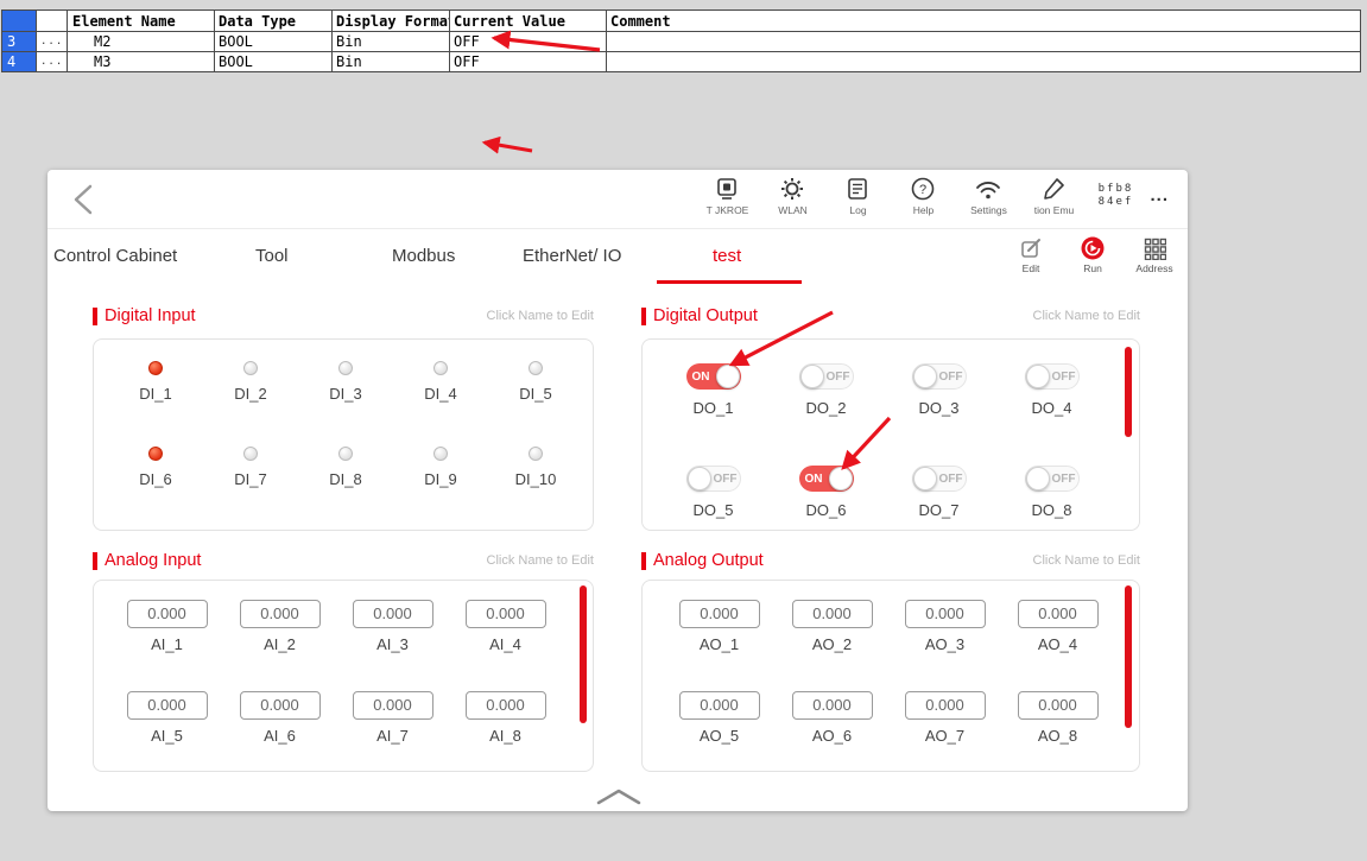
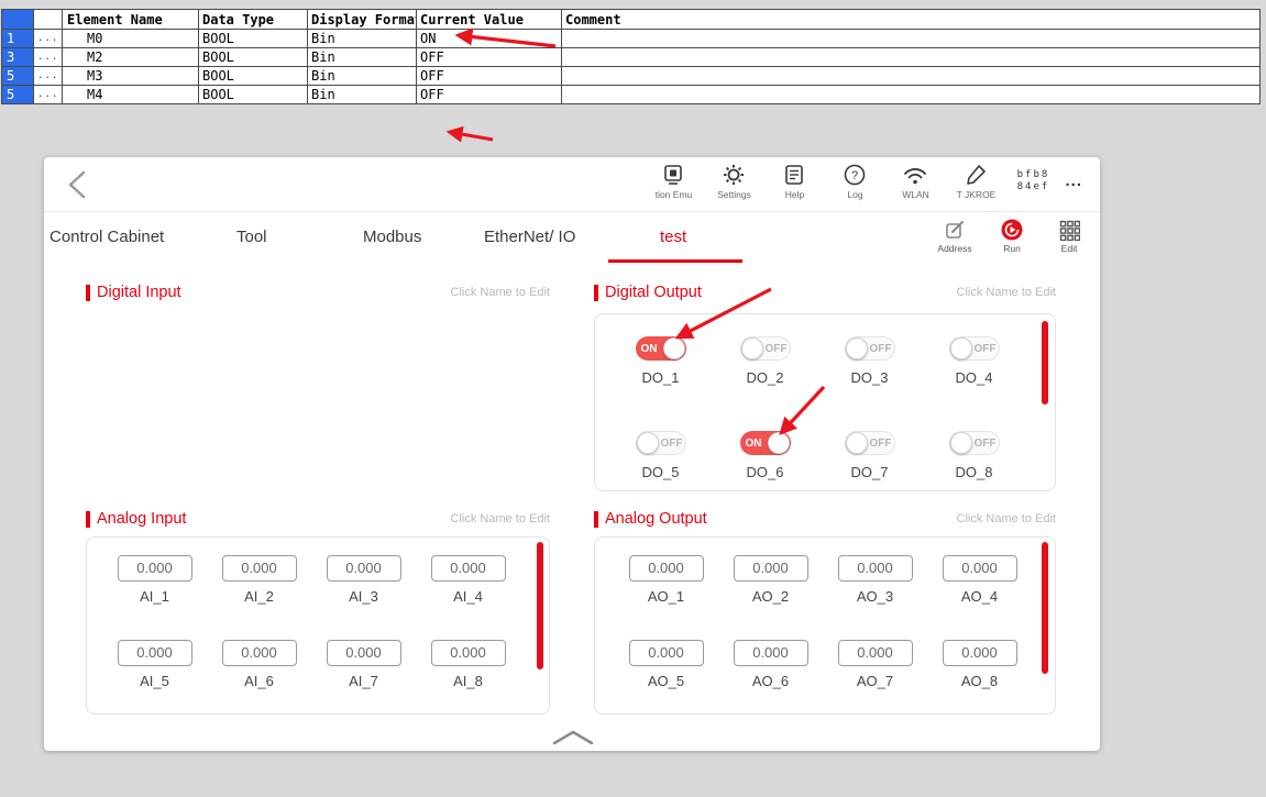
  		Element Name	Data Type	Display Forma	Current Value	Comment
+ 1	...	M0	BOOL	Bin	ON
  3	...	M2	BOOL	Bin	OFF
- 4	...	M3	BOOL	Bin	OFF
+ 5	...	M3	BOOL	Bin	OFF
+ 5	...	M4	BOOL	Bin	OFF
- T JKROE
+ tion Emu
- WLAN
+ Settings
- Log
+ Help
  ?
- Help
+ Log
- Settings
+ WLAN
- tion Emu
+ T JKROE
  bfb8
  84ef
  ...
  Control Cabinet
  Tool
  Modbus
  EtherNet/ IO
  test
- Edit
+ Address
  Run
- Address
+ Edit
  Digital Input
  Click Name to Edit
- DI_1
- DI_2
- DI_3
- DI_4
- DI_5
- DI_6
- DI_7
- DI_8
- DI_9
- DI_10
  Digital Output
  Click Name to Edit
  ON
  DO_1
  OFF
  DO_2
  OFF
  DO_3
  OFF
  DO_4
  OFF
  DO_5
  ON
  DO_6
  OFF
  DO_7
  OFF
  DO_8
  Analog Input
  Click Name to Edit
  0.000
  AI_1
  0.000
  AI_2
  0.000
  AI_3
  0.000
  AI_4
  0.000
  AI_5
  0.000
  AI_6
  0.000
  AI_7
  0.000
  AI_8
  Analog Output
  Click Name to Edit
  0.000
  AO_1
  0.000
  AO_2
  0.000
  AO_3
  0.000
  AO_4
  0.000
  AO_5
  0.000
  AO_6
  0.000
  AO_7
  0.000
  AO_8
